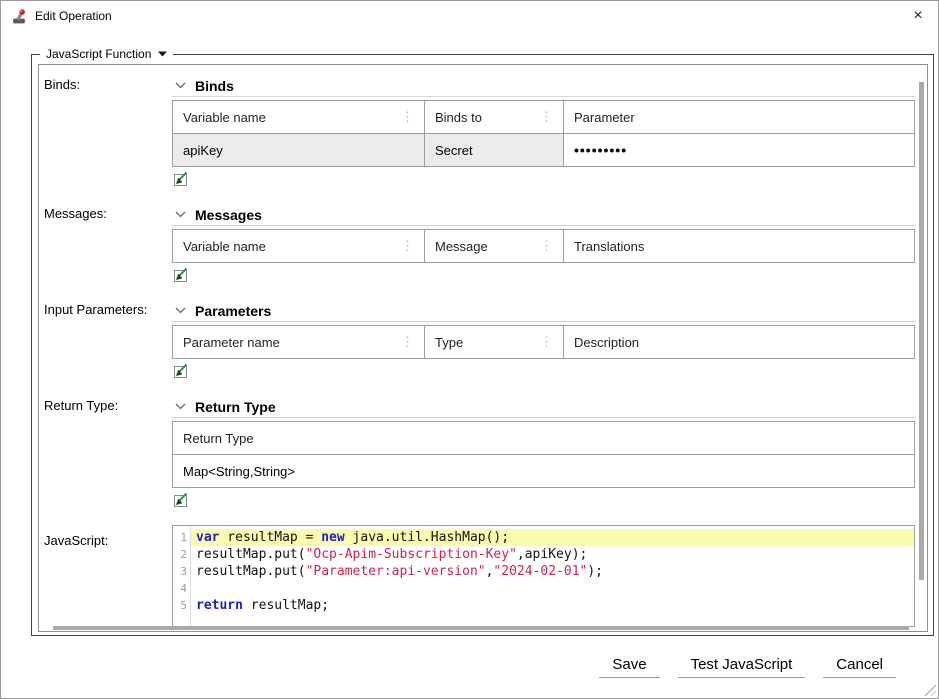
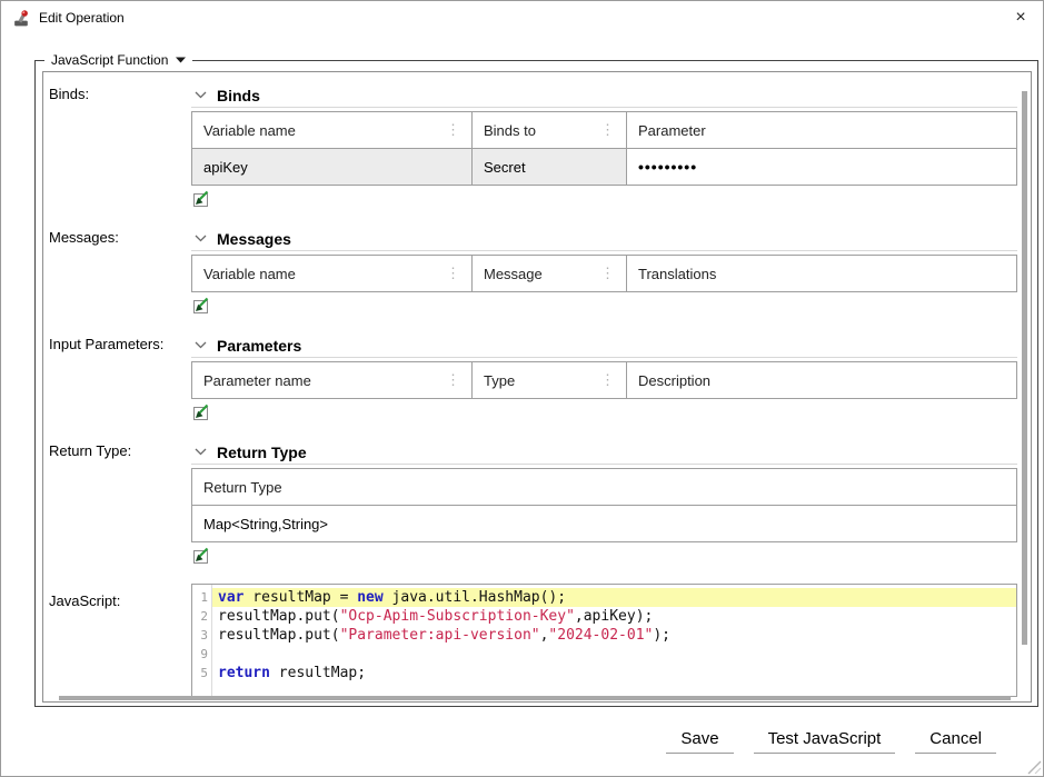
  Edit Operation
  ×
  JavaScript Function
  Binds:
  Binds
  Variable name
  ⋮
  Binds to
  ⋮
  Parameter
  apiKey
  Secret
  •••••••••
  Messages:
  Messages
  Variable name
  ⋮
  Message
  ⋮
  Translations
  Input Parameters:
  Parameters
  Parameter name
  ⋮
  Type
  ⋮
  Description
  Return Type:
  Return Type
  Return Type
  Map<String,String>
  JavaScript:
  1
  2
  3
- 4
+ 9
  5
  var resultMap = new java.util.HashMap();
  resultMap.put("Ocp-Apim-Subscription-Key",apiKey);
  resultMap.put("Parameter:api-version","2024-02-01");
  return resultMap;
  Save
  Test JavaScript
  Cancel
